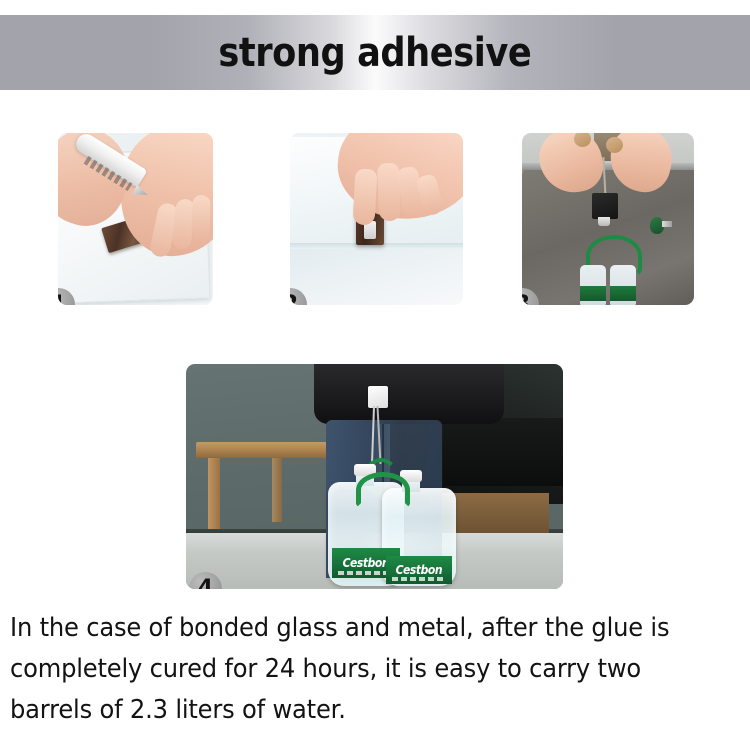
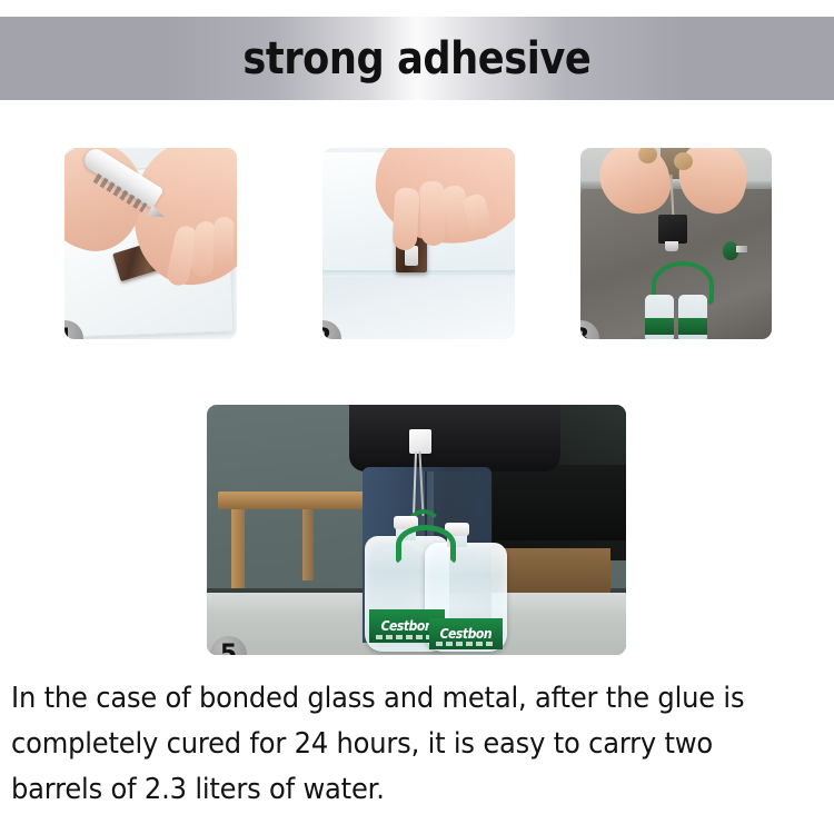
  strong adhesive
  1
  2
  3
  Cestbo
  Cestbon
- 4
+ 5
  In the case of bonded glass and metal, after the glue is completely cured for 24 hours, it is easy to carry two barrels of 2.3 liters of water.
